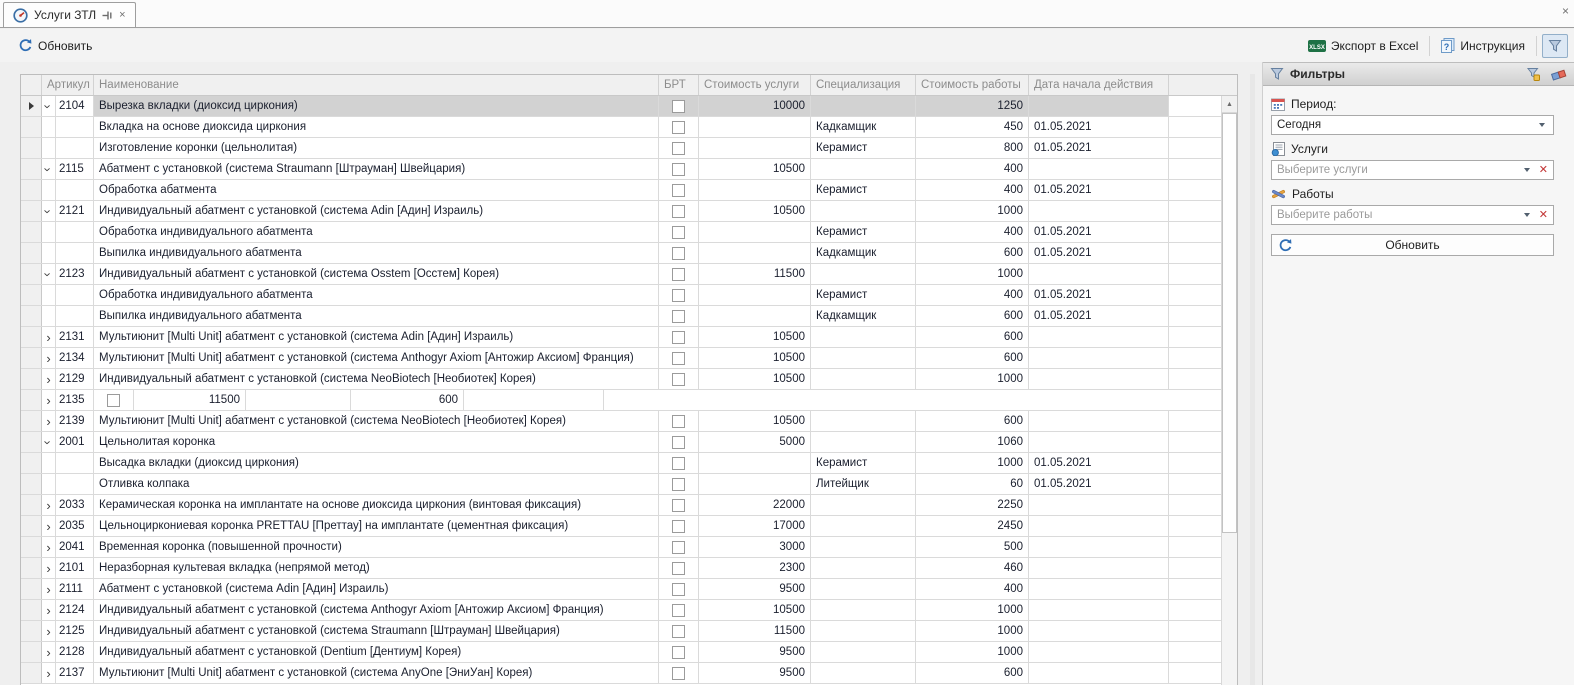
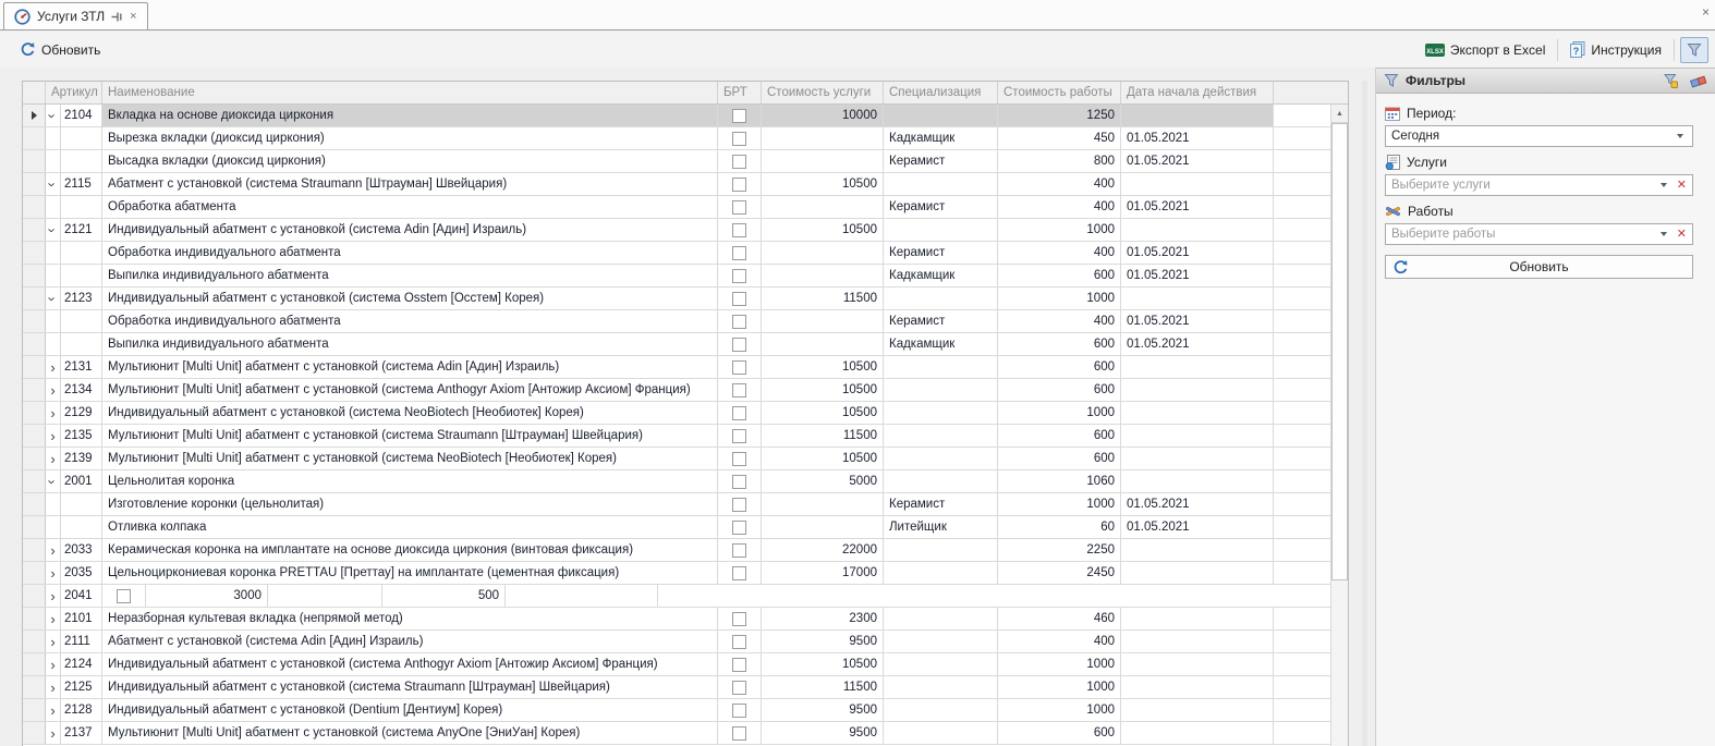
  Услуги ЗТЛ
  ×
  ×
  Обновить
  Экспорт в Excel
  ?
  Инструкция
  Артикул
  Наименование
  БРТ
  Стоимость услуги
  Специализация
  Стоимость работы
  Дата начала действия
  2104
- Вырезка вкладки (диоксид циркония)
+ Вкладка на основе диоксида циркония
  10000
  1250
- Вкладка на основе диоксида циркония
+ Вырезка вкладки (диоксид циркония)
  Кадкамщик
  450
  01.05.2021
- Изготовление коронки (цельнолитая)
+ Высадка вкладки (диоксид циркония)
  Керамист
  800
  01.05.2021
  2115
  Абатмент с установкой (система Straumann [Штрауман] Швейцария)
  10500
  400
  Обработка абатмента
  Керамист
  400
  01.05.2021
  2121
  Индивидуальный абатмент с установкой (система Adin [Адин] Израиль)
  10500
  1000
  Обработка индивидуального абатмента
  Керамист
  400
  01.05.2021
  Выпилка индивидуального абатмента
  Кадкамщик
  600
  01.05.2021
  2123
  Индивидуальный абатмент с установкой (система Osstem [Осстем] Корея)
  11500
  1000
  Обработка индивидуального абатмента
  Керамист
  400
  01.05.2021
  Выпилка индивидуального абатмента
  Кадкамщик
  600
  01.05.2021
  ›
  2131
  Мультиюнит [Multi Unit] абатмент с установкой (система Adin [Адин] Израиль)
  10500
  600
  ›
  2134
  Мультиюнит [Multi Unit] абатмент с установкой (система Anthogyr Axiom [Антожир Аксиом] Франция)
  10500
  600
  ›
  2129
  Индивидуальный абатмент с установкой (система NeoBiotech [Необиотек] Корея)
  10500
  1000
  ›
  2135
+ Мультиюнит [Multi Unit] абатмент с установкой (система Straumann [Штрауман] Швейцария)
  11500
  600
  ›
  2139
  Мультиюнит [Multi Unit] абатмент с установкой (система NeoBiotech [Необиотек] Корея)
  10500
  600
  2001
  Цельнолитая коронка
  5000
  1060
- Высадка вкладки (диоксид циркония)
+ Изготовление коронки (цельнолитая)
  Керамист
  1000
  01.05.2021
  Отливка колпака
  Литейщик
  60
  01.05.2021
  ›
  2033
  Керамическая коронка на имплантате на основе диоксида циркония (винтовая фиксация)
  22000
  2250
  ›
  2035
  Цельноциркониевая коронка PRETTAU [Преттау] на имплантате (цементная фиксация)
  17000
  2450
  ›
  2041
- Временная коронка (повышенной прочности)
  3000
  500
  ›
  2101
  Неразборная культевая вкладка (непрямой метод)
  2300
  460
  ›
  2111
  Абатмент с установкой (система Adin [Адин] Израиль)
  9500
  400
  ›
  2124
  Индивидуальный абатмент с установкой (система Anthogyr Axiom [Антожир Аксиом] Франция)
  10500
  1000
  ›
  2125
  Индивидуальный абатмент с установкой (система Straumann [Штрауман] Швейцария)
  11500
  1000
  ›
  2128
  Индивидуальный абатмент с установкой (Dentium [Дентиум] Корея)
  9500
  1000
  ›
  2137
  Мультиюнит [Multi Unit] абатмент с установкой (система AnyOne [ЭниУан] Корея)
  9500
  600
  Фильтры
  Период:
  Сегодня
  Услуги
  Выберите услуги
  ✕
  Работы
  Выберите работы
  ✕
  Обновить
